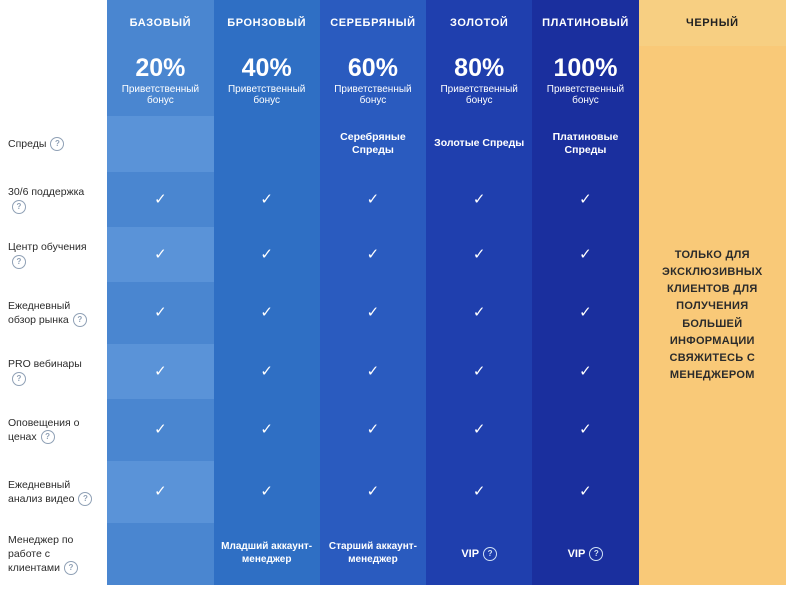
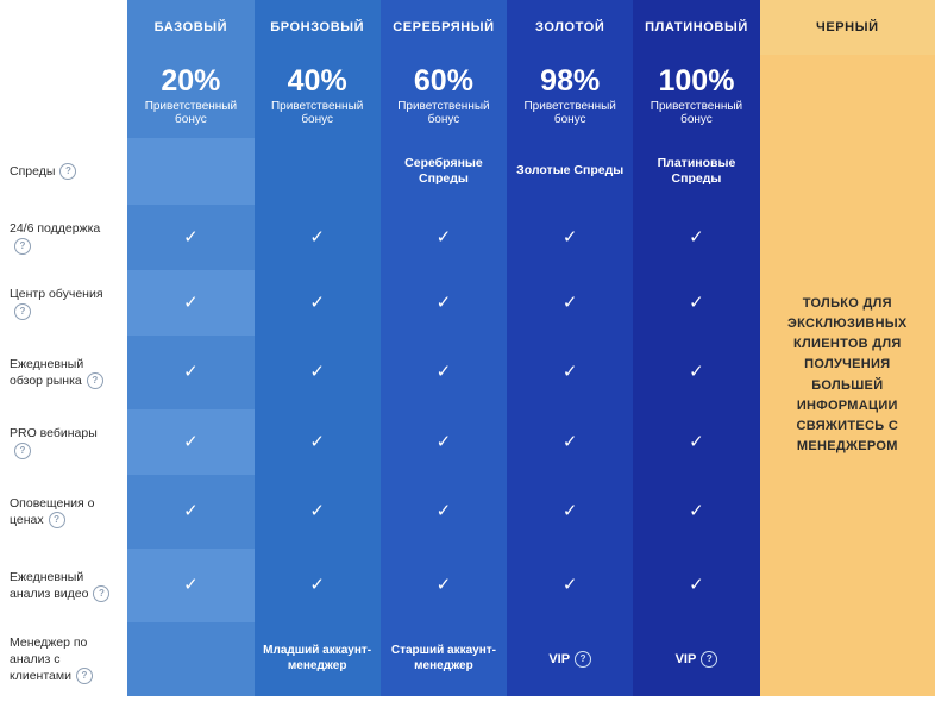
  	БАЗОВЫЙ	БРОНЗОВЫЙ	СЕРЕБРЯНЫЙ	ЗОЛОТОЙ	ПЛАТИНОВЫЙ	ЧЕРНЫЙ
- 	20% Приветственный бонус	40% Приветственный бонус	60% Приветственный бонус	80% Приветственный бонус	100% Приветственный бонус	ТОЛЬКО ДЛЯ ЭКСКЛЮЗИВНЫХ КЛИЕНТОВ ДЛЯ ПОЛУЧЕНИЯ БОЛЬШЕЙ ИНФОРМАЦИИ СВЯЖИТЕСЬ С МЕНЕДЖЕРОМ
+ 	20% Приветственный бонус	40% Приветственный бонус	60% Приветственный бонус	98% Приветственный бонус	100% Приветственный бонус	ТОЛЬКО ДЛЯ ЭКСКЛЮЗИВНЫХ КЛИЕНТОВ ДЛЯ ПОЛУЧЕНИЯ БОЛЬШЕЙ ИНФОРМАЦИИ СВЯЖИТЕСЬ С МЕНЕДЖЕРОМ
  Спреды ?			Серебряные Спреды	Золотые Спреды	Платиновые Спреды
- 30/6 поддержка?	✓	✓	✓	✓	✓
+ 24/6 поддержка?	✓	✓	✓	✓	✓
  Центр обучения?	✓	✓	✓	✓	✓
  Ежедневный обзор рынка ?	✓	✓	✓	✓	✓
  PRO вебинары?	✓	✓	✓	✓	✓
  Оповещения о ценах ?	✓	✓	✓	✓	✓
  Ежедневный анализ видео ?	✓	✓	✓	✓	✓
- Менеджер по работе с клиентами ?		Младший аккаунт-менеджер	Старший аккаунт-менеджер	VIP ?	VIP ?
+ Менеджер по анализ с клиентами ?		Младший аккаунт-менеджер	Старший аккаунт-менеджер	VIP ?	VIP ?
